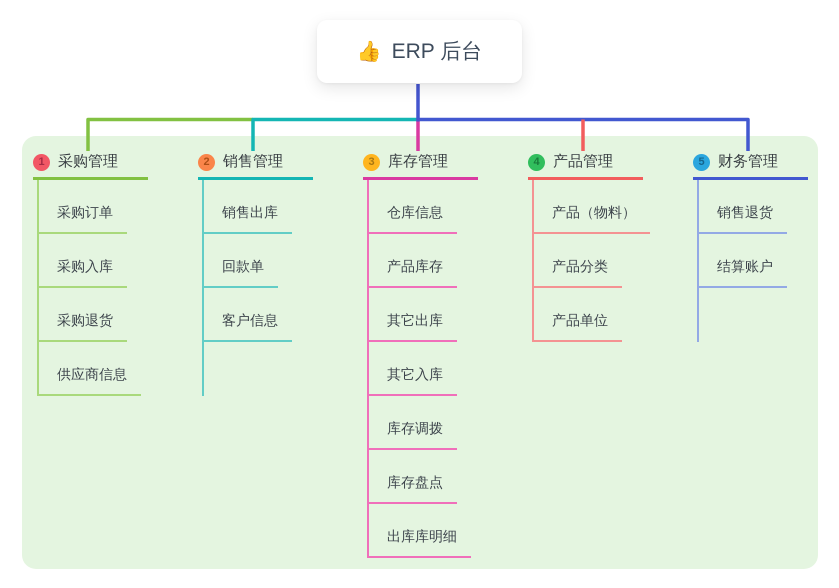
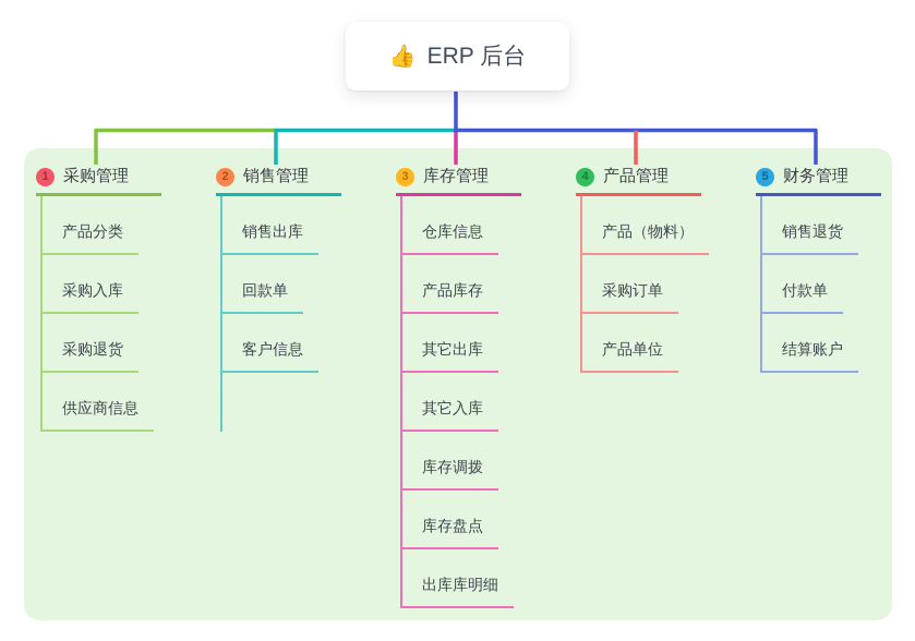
  👍
  ERP 后台
  1
  采购管理
- 采购订单
+ 产品分类
  采购入库
  采购退货
  供应商信息
  2
  销售管理
  销售出库
  回款单
  客户信息
  3
  库存管理
  仓库信息
  产品库存
  其它出库
  其它入库
  库存调拨
  库存盘点
  出库库明细
  4
  产品管理
  产品（物料）
- 产品分类
+ 采购订单
  产品单位
  5
  财务管理
  销售退货
+ 付款单
  结算账户
